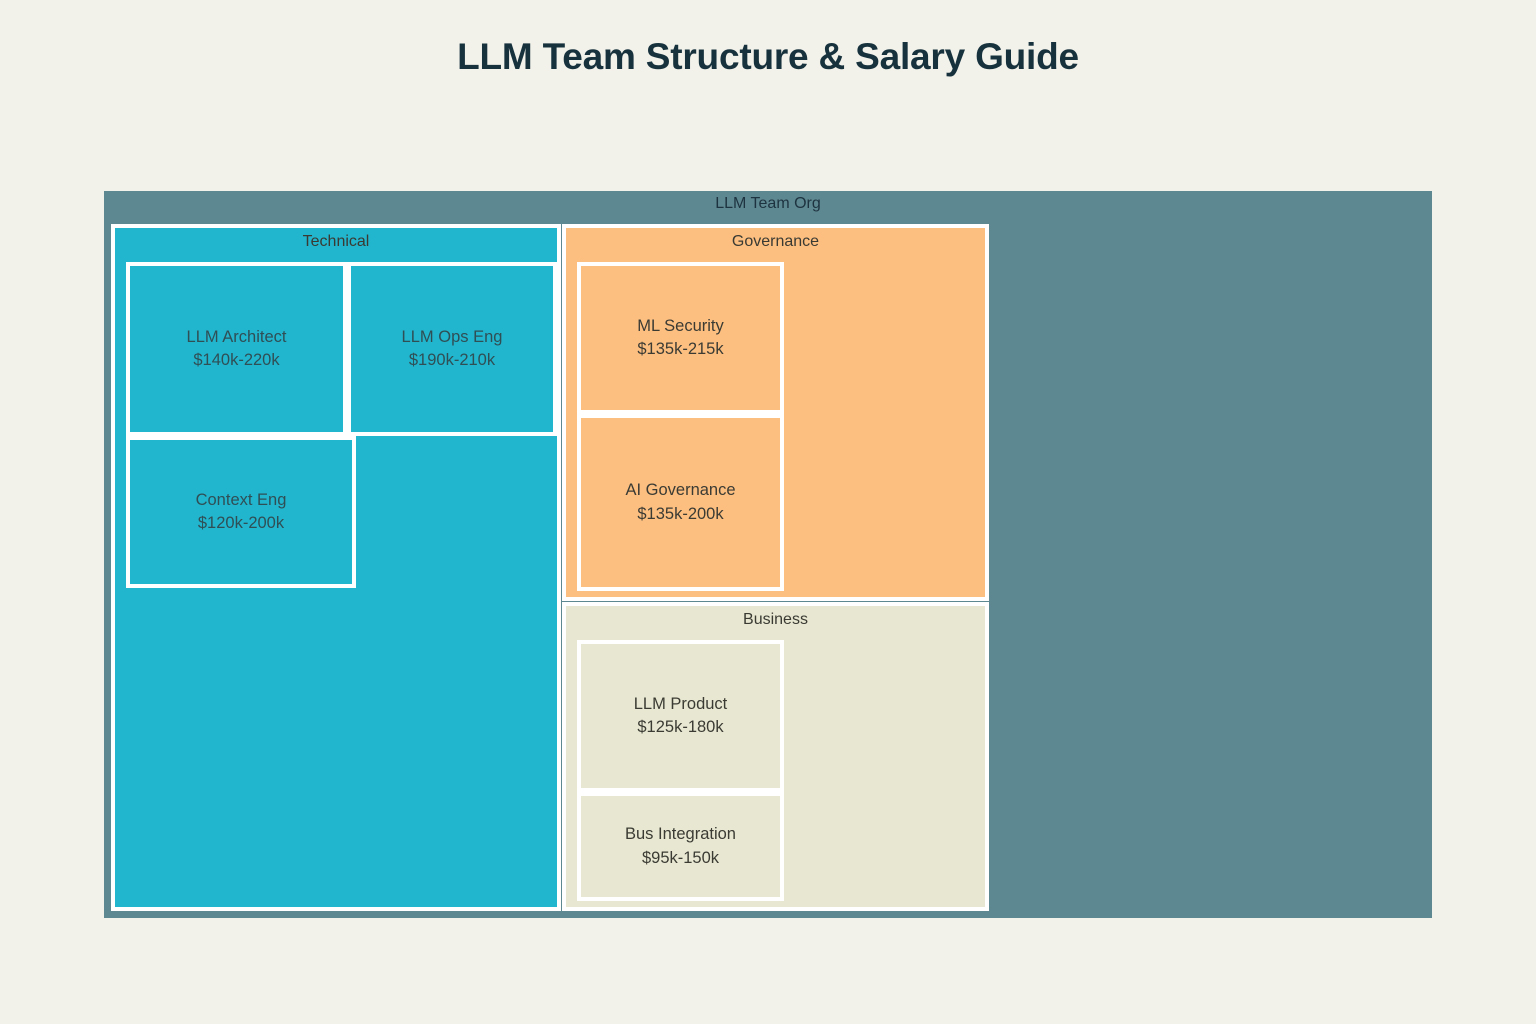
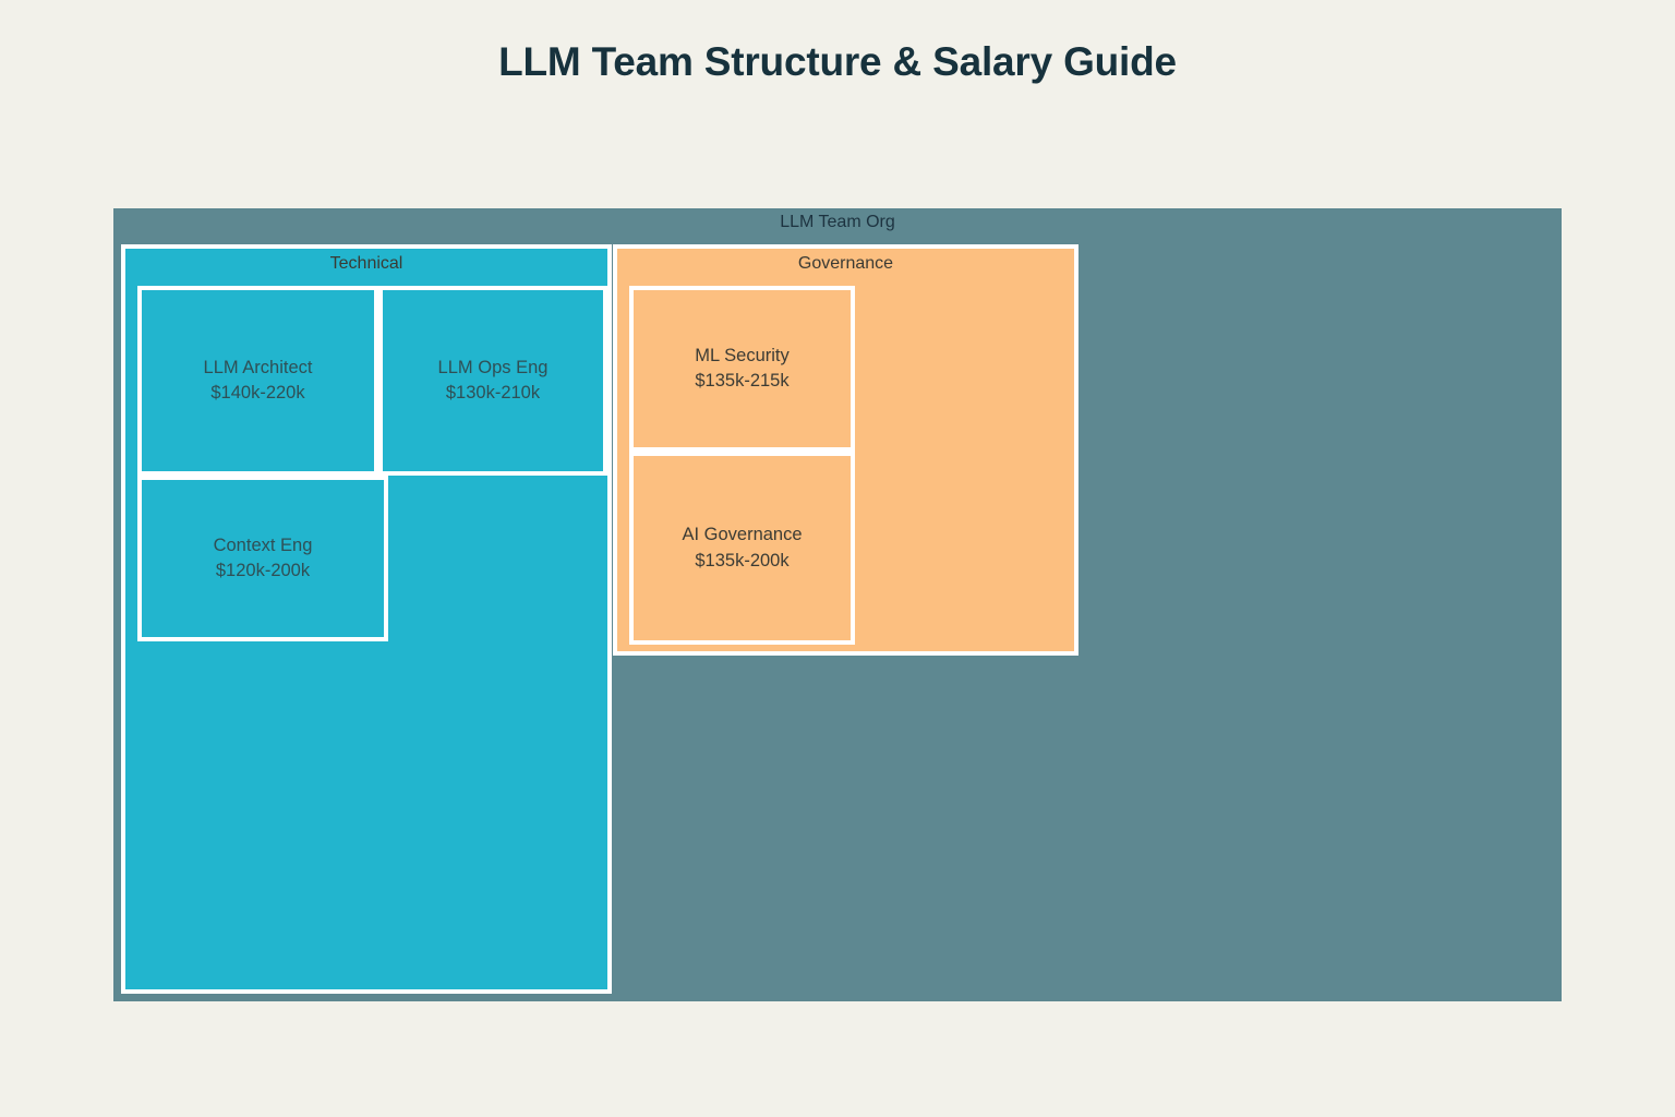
  LLM Team Structure & Salary Guide
  LLM Team Org
  Technical
  LLM Architect
  $140k-220k
  LLM Ops Eng
- $190k-210k
+ $130k-210k
  Context Eng
  $120k-200k
  Governance
  ML Security
  $135k-215k
  AI Governance
  $135k-200k
- Business
- LLM Product
- $125k-180k
- Bus Integration
- $95k-150k
